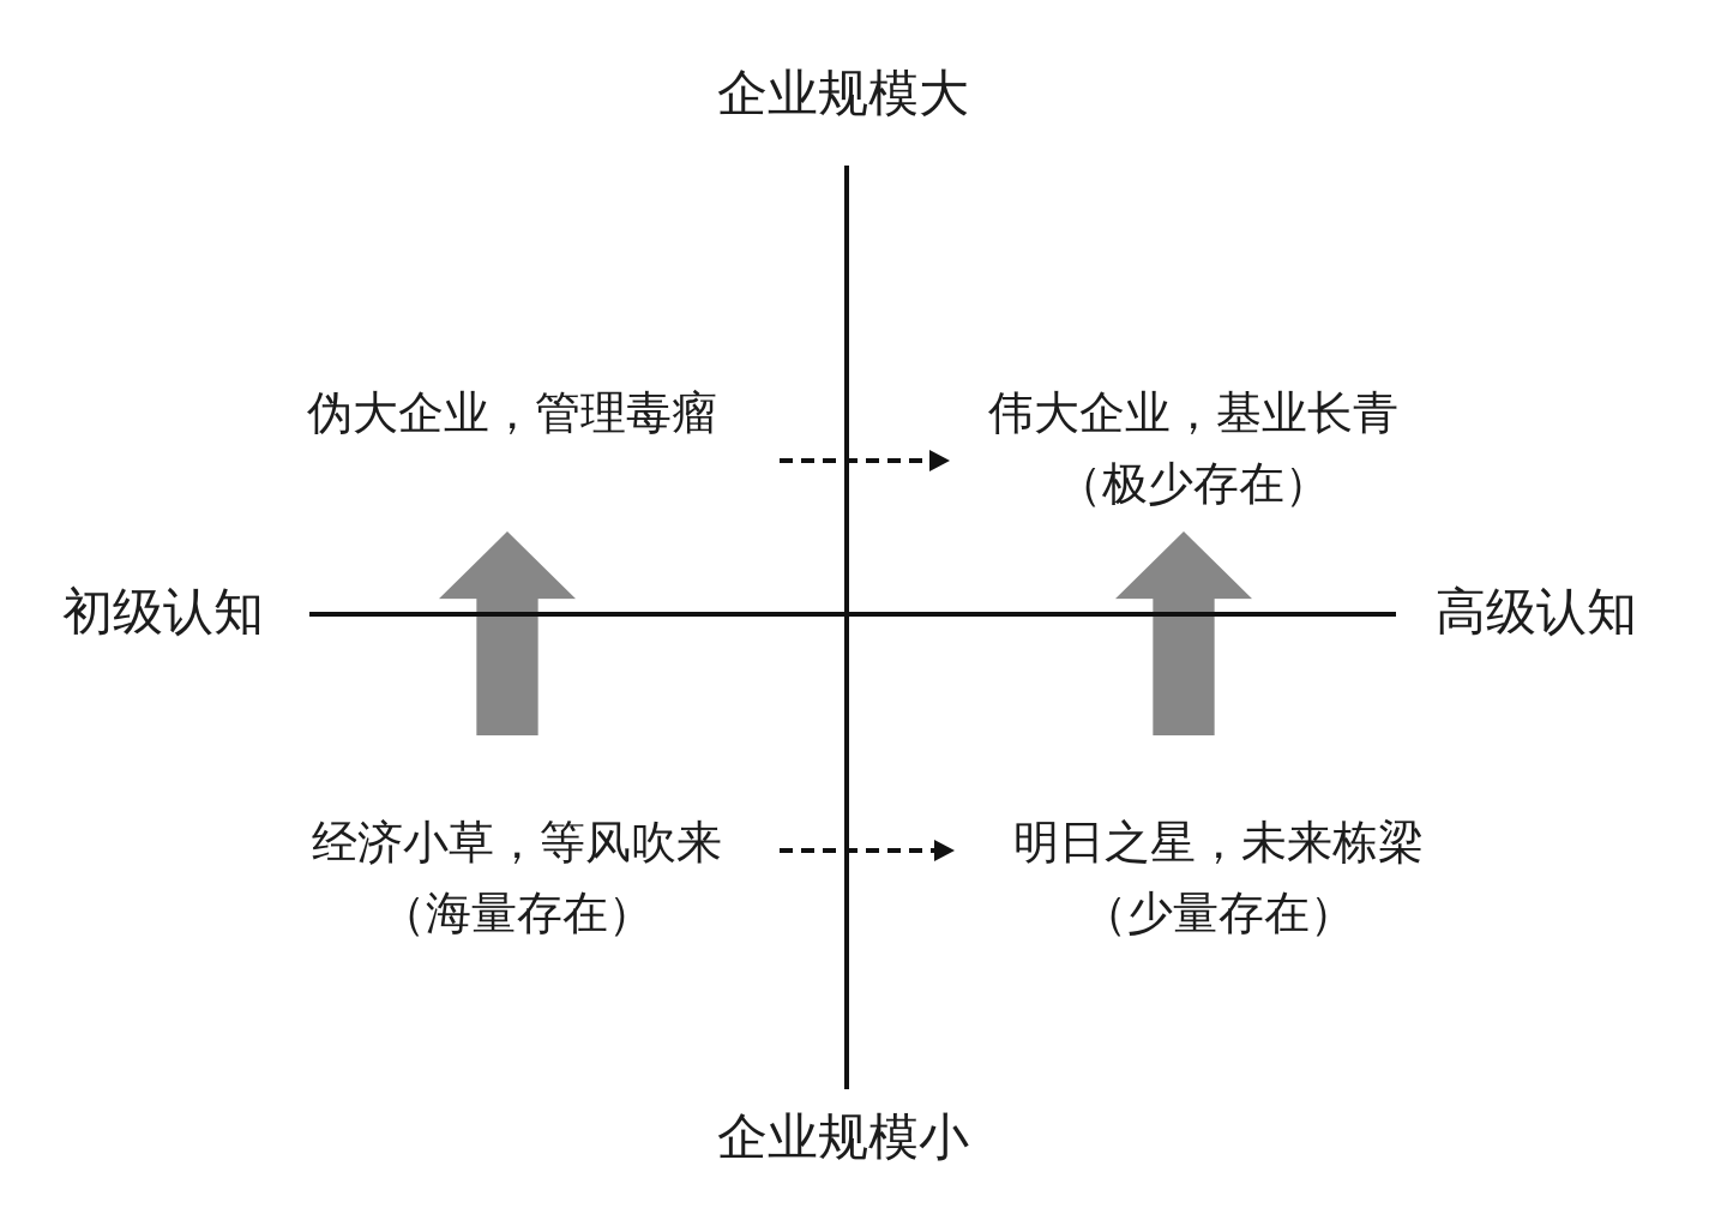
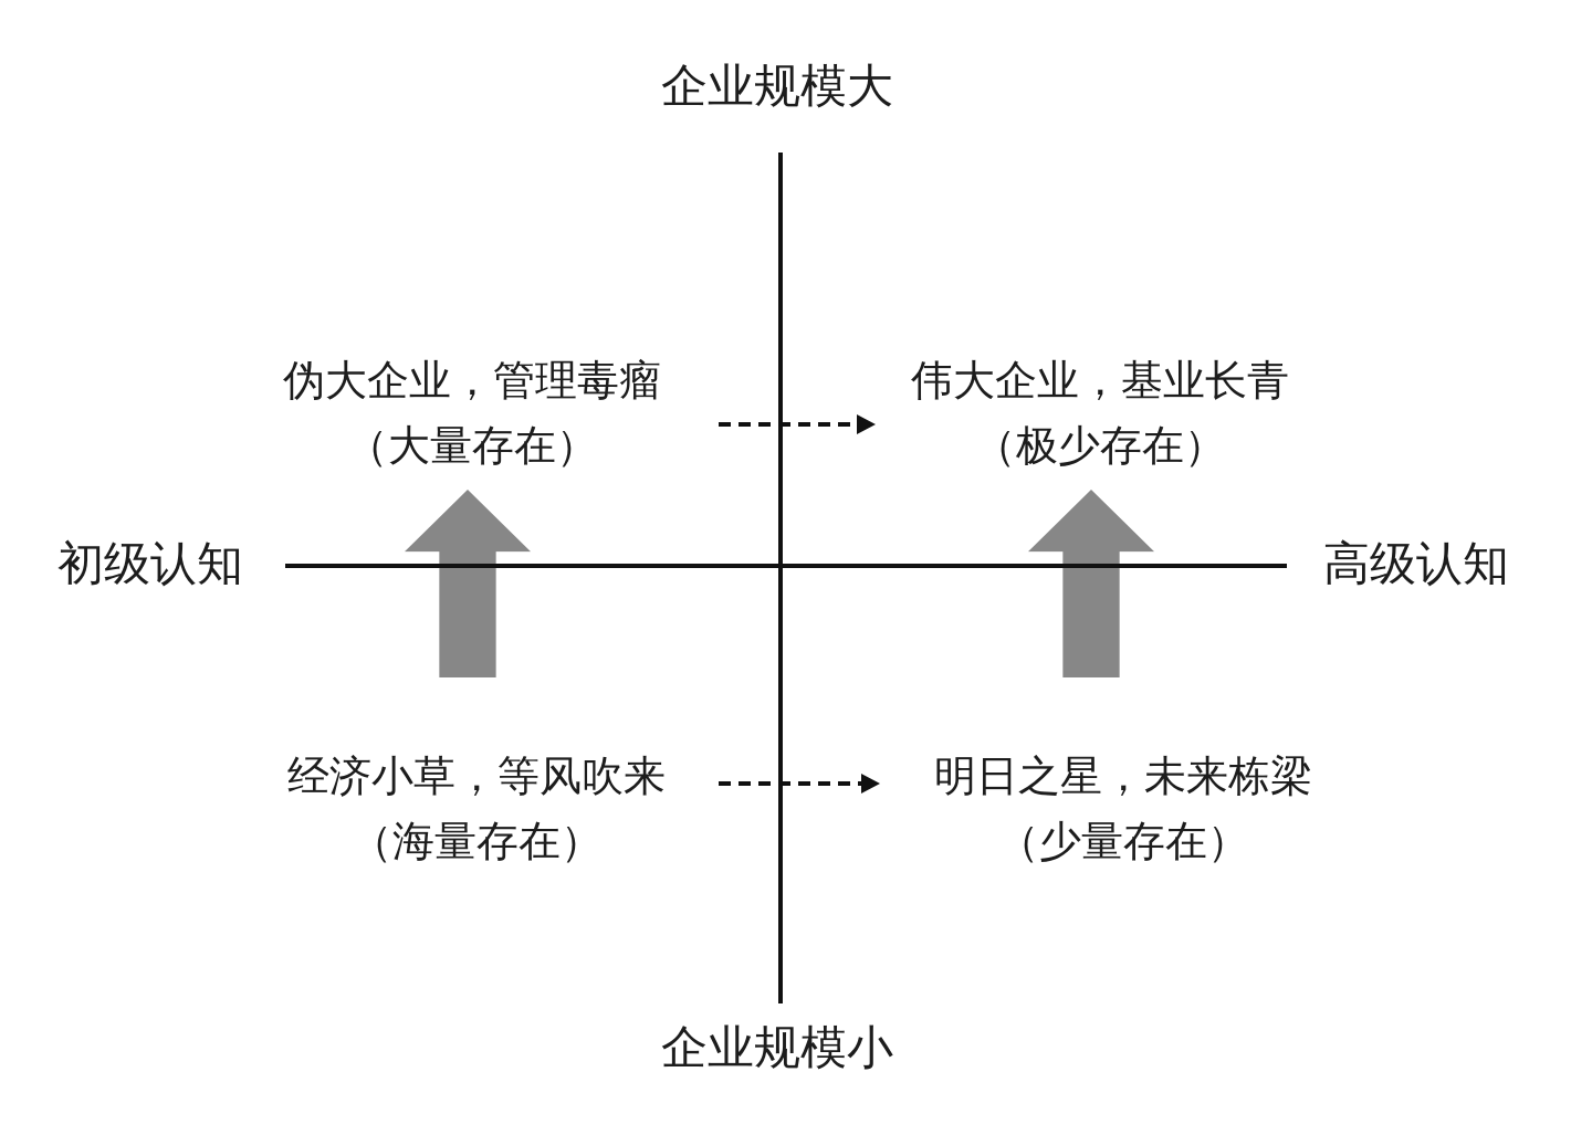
  企业规模大
  企业规模小
  初级认知
  高级认知
  伪大企业，管理毒瘤
+ （大量存在）
  伟大企业，基业长青
  （极少存在）
  经济小草，等风吹来
  （海量存在）
  明日之星，未来栋梁
  （少量存在）
